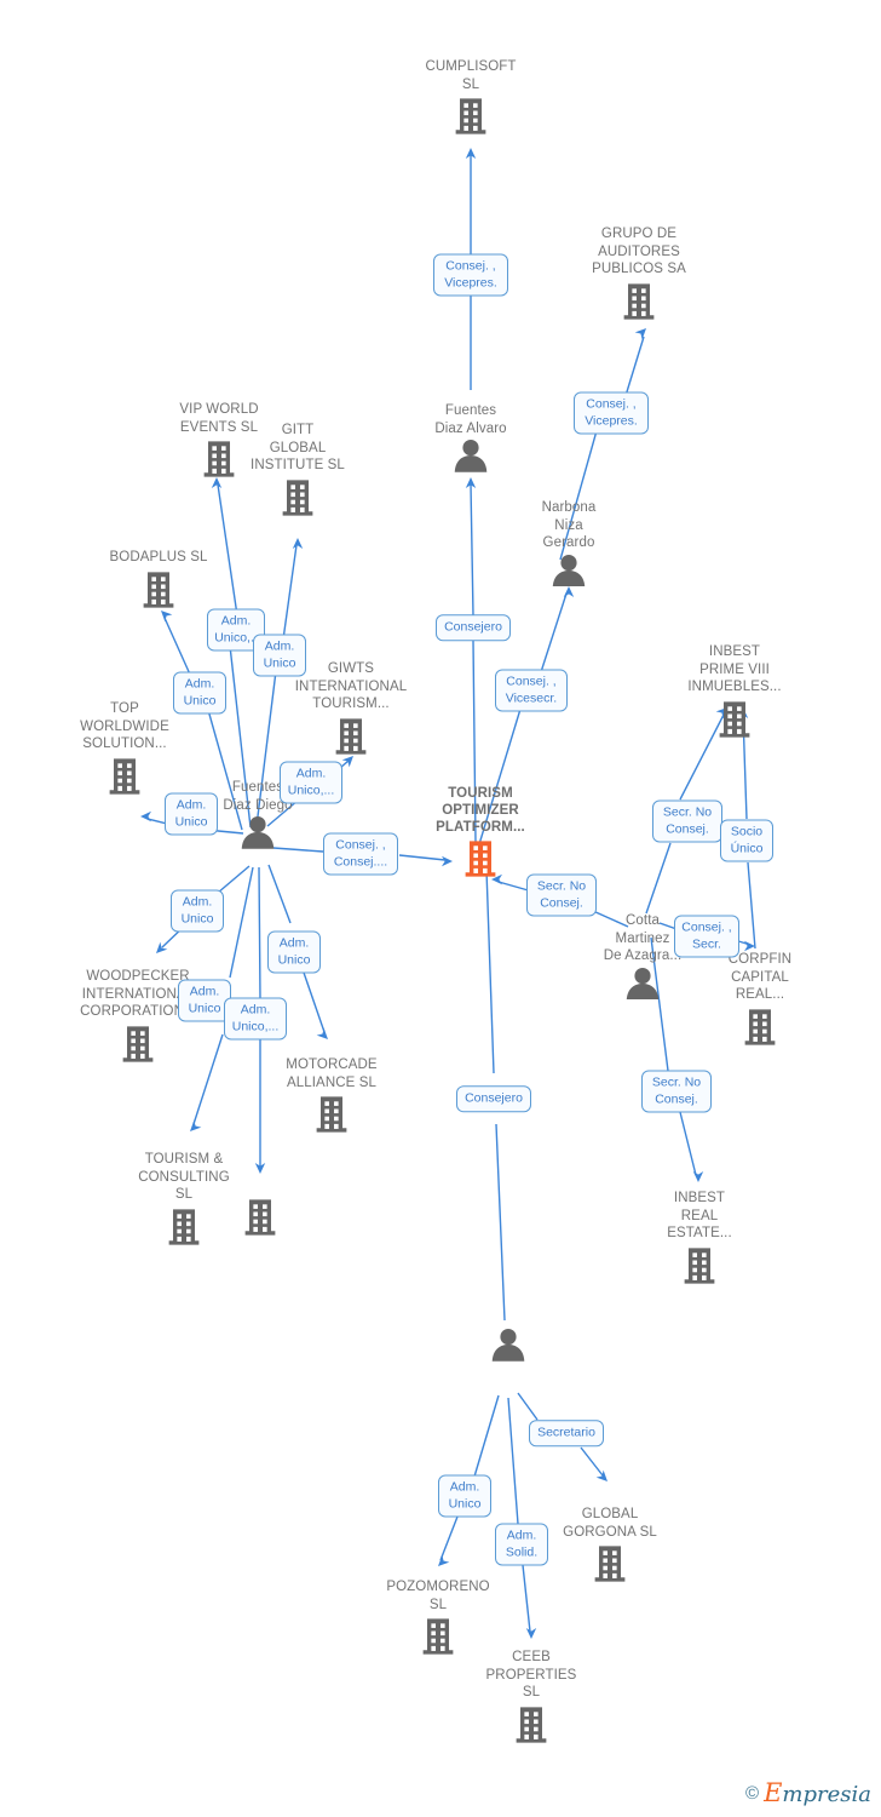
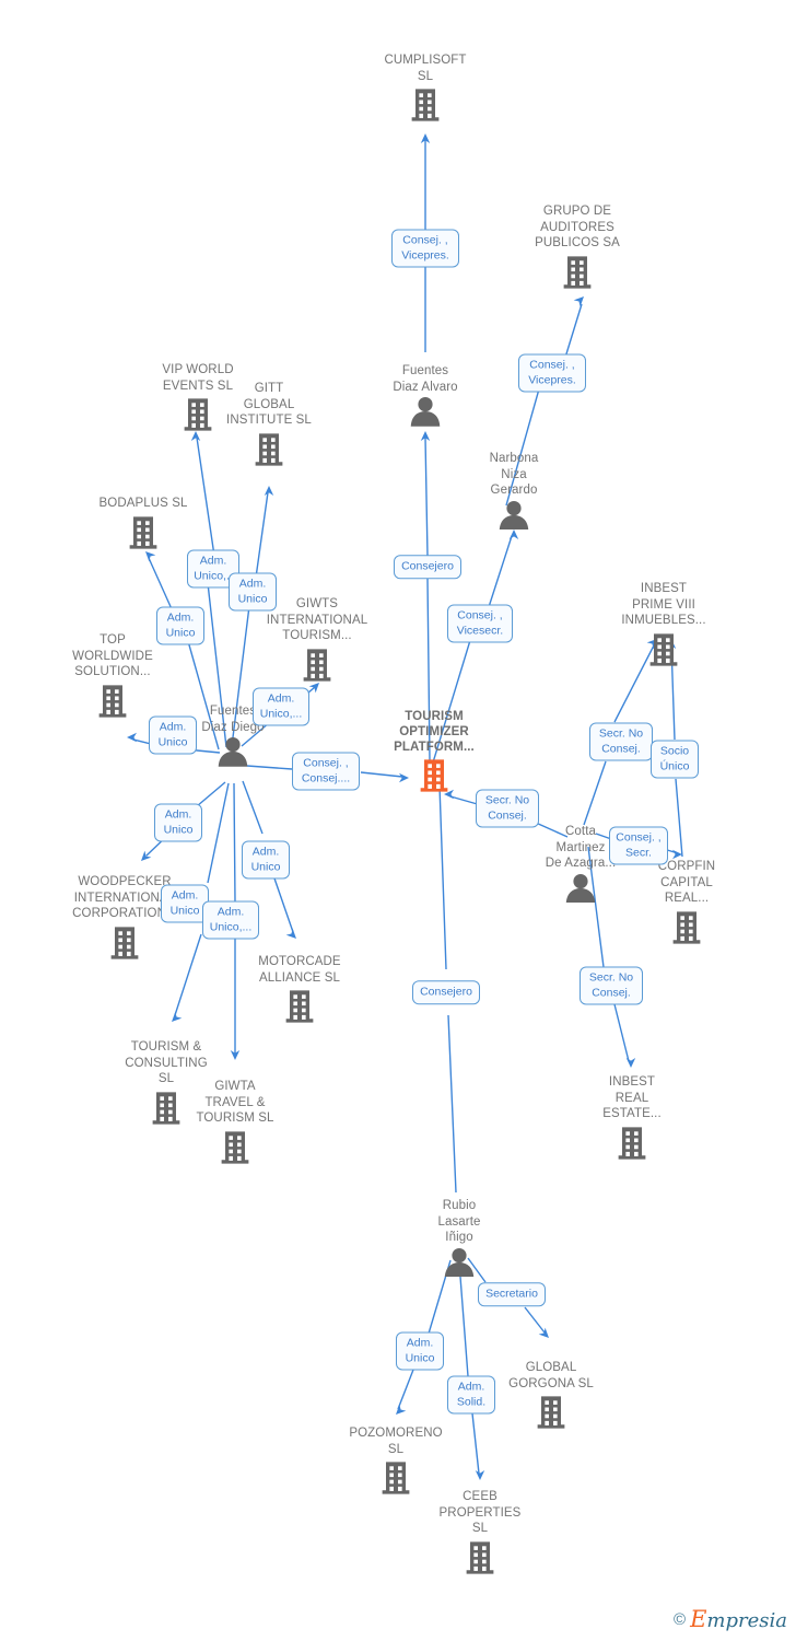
  CUMPLISOFT
  SL
  GRUPO DE
  AUDITORES
  PUBLICOS SA
  VIP WORLD
  EVENTS SL
  GITT
  GLOBAL
  INSTITUTE SL
  Fuentes
  Diaz Alvaro
  Narbona
  Niza
  Gerardo
  BODAPLUS SL
  INBEST
  PRIME VIII
  INMUEBLES...
  GIWTS
  INTERNATIONAL
  TOURISM...
  TOP
  WORLDWIDE
  SOLUTION...
  TOURISM
  OPTIMIZER
  PLATFORM...
  Fuente
  Diaz Diego
  Cotta
  Martinez
  De Azagra.
  CORPFIN
  CAPITAL
  REAL...
  WOODPECKER
  INTERNATION
  CORPORATIO
  MOTORCADE
  ALLIANCE SL
  TOURISM &
  CONSULTING
  SL
  INBEST
  REAL
  ESTATE...
+ GIWTA
+ TRAVEL &
+ TOURISM SL
+ Rubio
+ Lasarte
+ Iñigo
  GLOBAL
  GORGONA SL
  POZOMORENO
  SL
  CEEB
  PROPERTIES
  SL
  Consej. ,
  Vicepres.
  Consej. ,
  Vicepres.
  Adm.
  Unico,.
  Adm.
  Unico
  Consejero
  Adm.
  Unico
  Consej. ,
  Vicesecr.
  Secr. No
  Consej.
  Socio
  Único
  Adm.
  Unico,...
  Adm.
  Unico
  Consej. ,
  Consej....
  Secr. No
  Consej.
  Adm.
  Unico
  Consej. ,
  Secr.
  Adm.
  Unico
  Adm.
  Unico
  Adm.
  Unico,...
  Secr. No
  Consej.
  Consejero
  Secretario
  Adm.
  Unico
  Adm.
  Solid.
  ©
  Empresia
